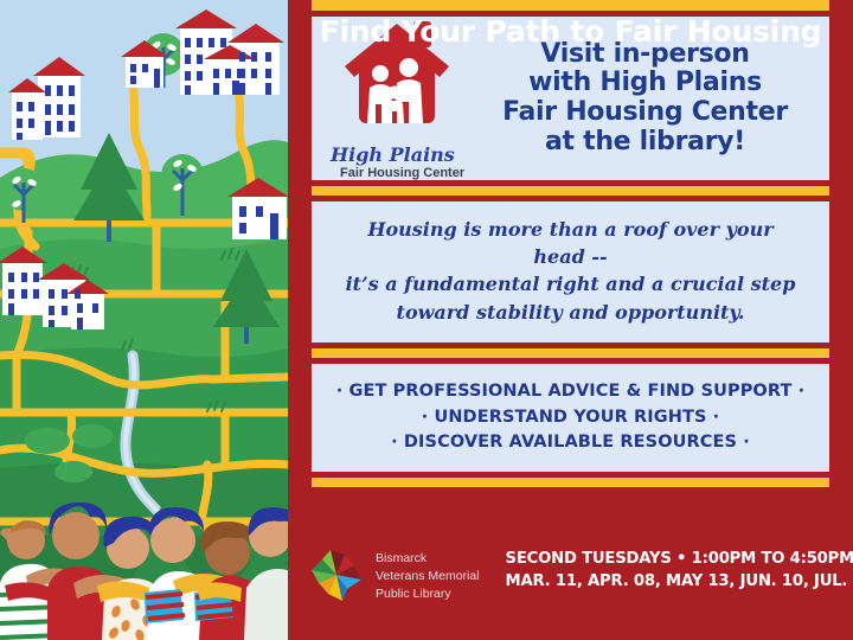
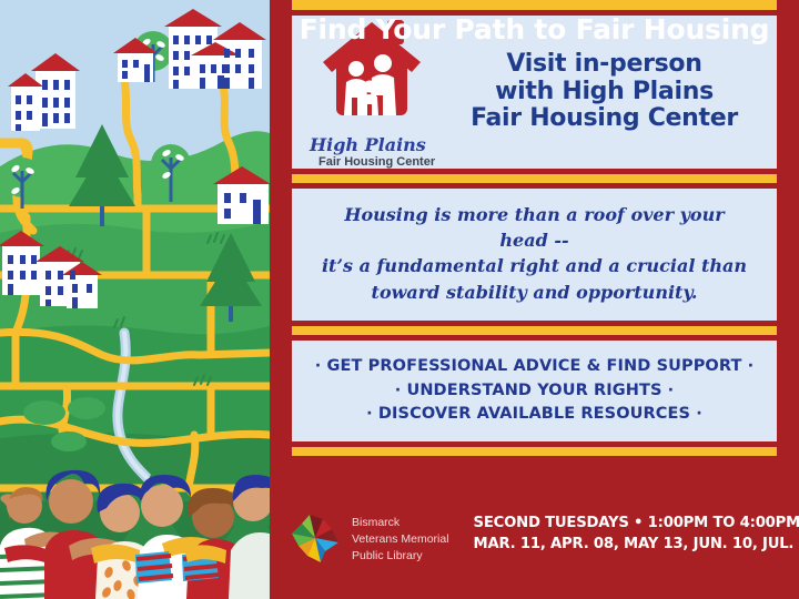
  Find Your Path to Fair Housing
  High Plains
  Fair Housing Center
  Visit in-person
  with High Plains
  Fair Housing Center
- at the library!
  Housing is more than a roof over your head --
- it’s a fundamental right and a crucial step
+ it’s a fundamental right and a crucial than
  toward stability and opportunity.
  · GET PROFESSIONAL ADVICE & FIND SUPPORT ·
  · UNDERSTAND YOUR RIGHTS ·
  · DISCOVER AVAILABLE RESOURCES ·
  Bismarck
  Veterans Memorial
  Public Library
- SECOND TUESDAYS • 1:00PM TO 4:50PM
+ SECOND TUESDAYS • 1:00PM TO 4:00PM
  MAR. 11, APR. 08, MAY 13, JUN. 10, JUL.
